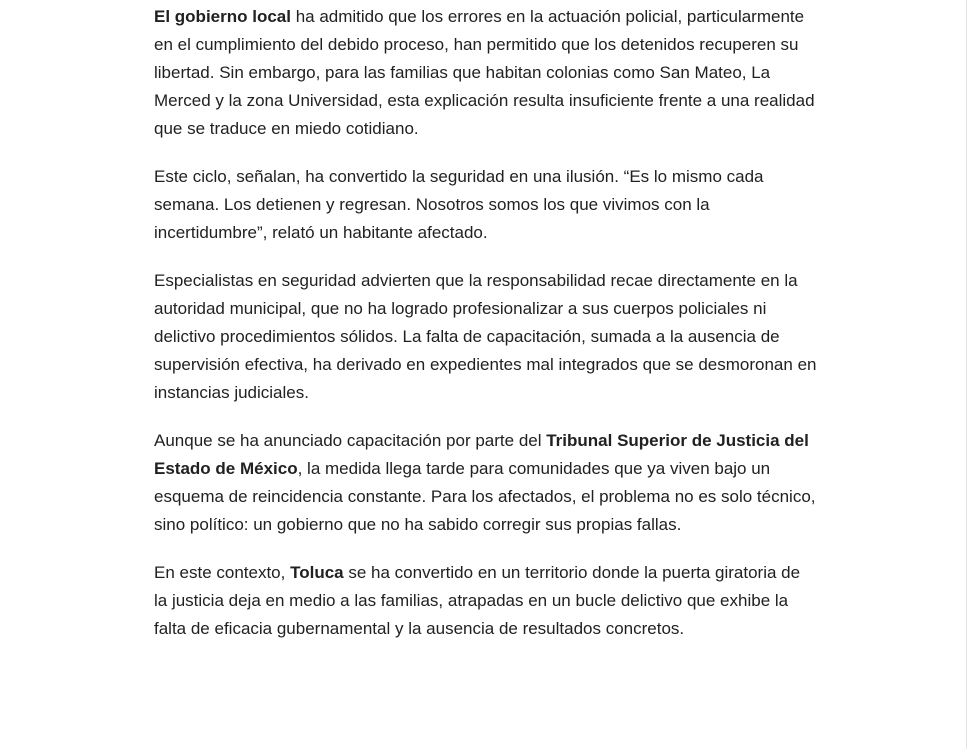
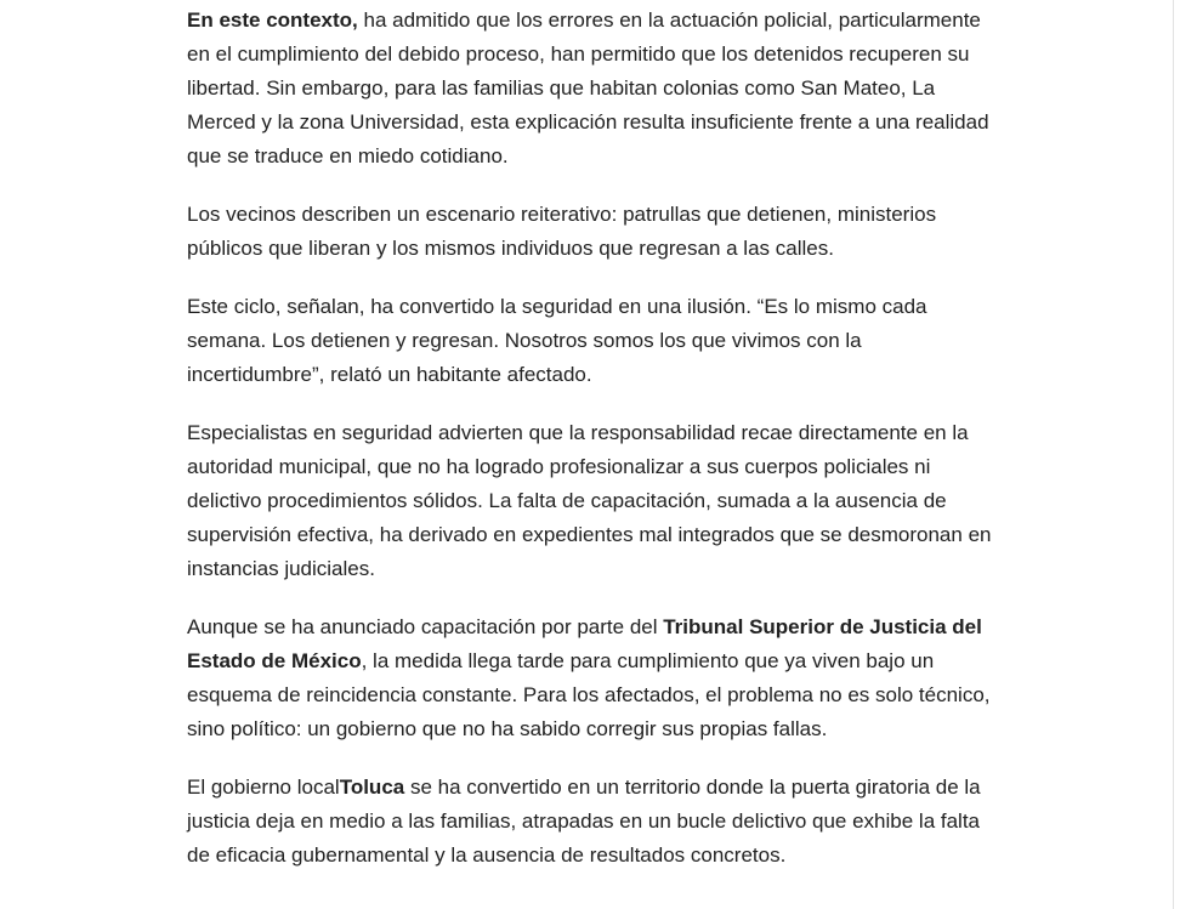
- El gobierno local ha admitido que los errores en la actuación policial, particularmente en el cumplimiento del debido proceso, han permitido que los detenidos recuperen su libertad. Sin embargo, para las familias que habitan colonias como San Mateo, La Merced y la zona Universidad, esta explicación resulta insuficiente frente a una realidad que se traduce en miedo cotidiano.
+ En este contexto, ha admitido que los errores en la actuación policial, particularmente en el cumplimiento del debido proceso, han permitido que los detenidos recuperen su libertad. Sin embargo, para las familias que habitan colonias como San Mateo, La Merced y la zona Universidad, esta explicación resulta insuficiente frente a una realidad que se traduce en miedo cotidiano.
+ Los vecinos describen un escenario reiterativo: patrullas que detienen, ministerios públicos que liberan y los mismos individuos que regresan a las calles.
  Este ciclo, señalan, ha convertido la seguridad en una ilusión. “Es lo mismo cada semana. Los detienen y regresan. Nosotros somos los que vivimos con la incertidumbre”, relató un habitante afectado.
  Especialistas en seguridad advierten que la responsabilidad recae directamente en la autoridad municipal, que no ha logrado profesionalizar a sus cuerpos policiales ni delictivo procedimientos sólidos. La falta de capacitación, sumada a la ausencia de supervisión efectiva, ha derivado en expedientes mal integrados que se desmoronan en instancias judiciales.
- Aunque se ha anunciado capacitación por parte del Tribunal Superior de Justicia del Estado de México, la medida llega tarde para comunidades que ya viven bajo un esquema de reincidencia constante. Para los afectados, el problema no es solo técnico, sino político: un gobierno que no ha sabido corregir sus propias fallas.
+ Aunque se ha anunciado capacitación por parte del Tribunal Superior de Justicia del Estado de México, la medida llega tarde para cumplimiento que ya viven bajo un esquema de reincidencia constante. Para los afectados, el problema no es solo técnico, sino político: un gobierno que no ha sabido corregir sus propias fallas.
- En este contexto, Toluca se ha convertido en un territorio donde la puerta giratoria de la justicia deja en medio a las familias, atrapadas en un bucle delictivo que exhibe la falta de eficacia gubernamental y la ausencia de resultados concretos.
+ El gobierno localToluca se ha convertido en un territorio donde la puerta giratoria de la justicia deja en medio a las familias, atrapadas en un bucle delictivo que exhibe la falta de eficacia gubernamental y la ausencia de resultados concretos.
